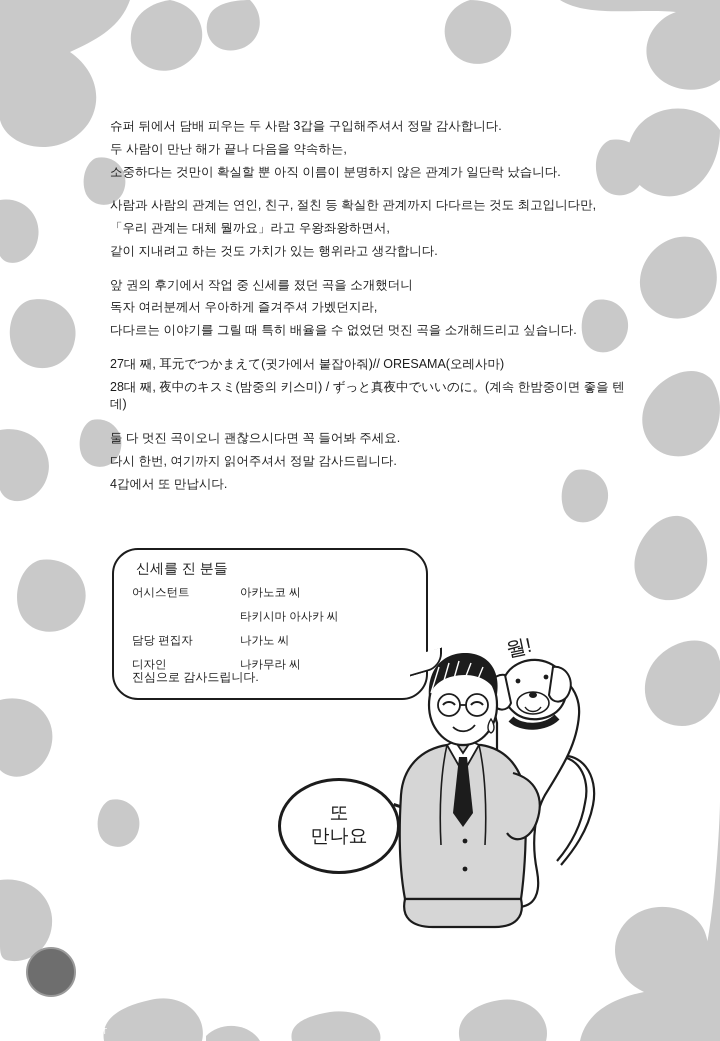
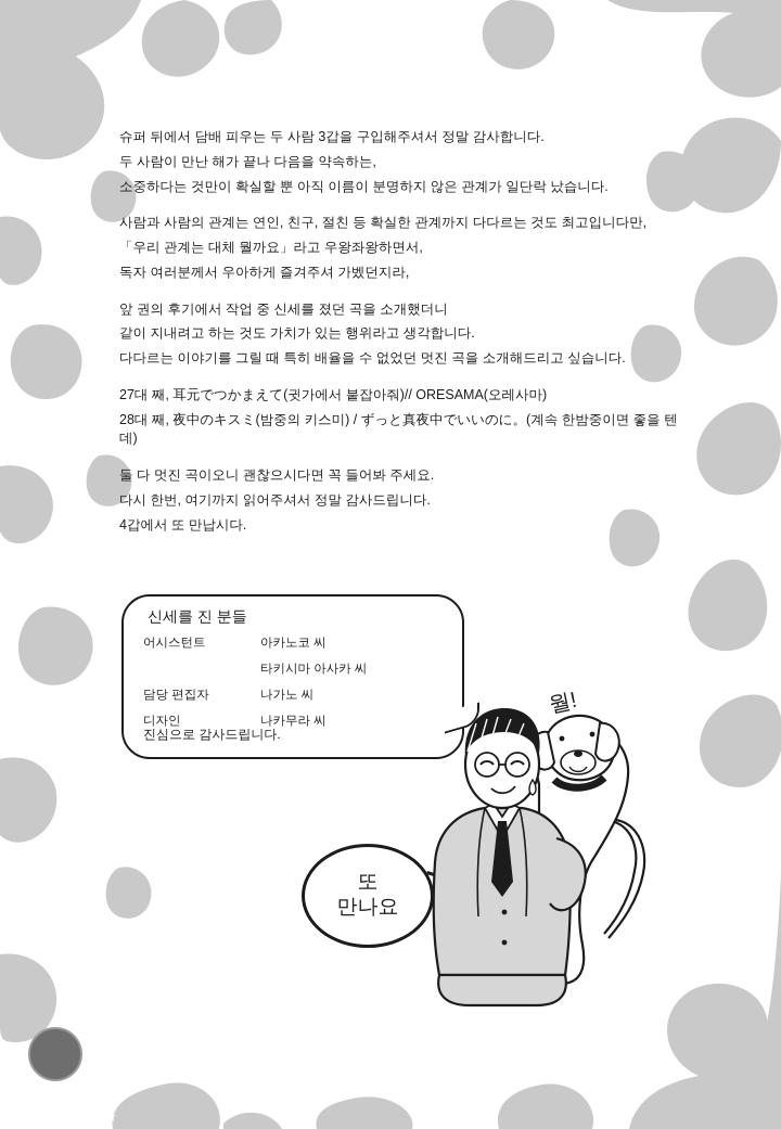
  슈퍼 뒤에서 담배 피우는 두 사람 3갑을 구입해주셔서 정말 감사합니다.
  두 사람이 만난 해가 끝나 다음을 약속하는,
  소중하다는 것만이 확실할 뿐 아직 이름이 분명하지 않은 관계가 일단락 났습니다.
  사람과 사람의 관계는 연인, 친구, 절친 등 확실한 관계까지 다다르는 것도 최고입니다만,
  「우리 관계는 대체 뭘까요」라고 우왕좌왕하면서,
- 같이 지내려고 하는 것도 가치가 있는 행위라고 생각합니다.
+ 독자 여러분께서 우아하게 즐겨주셔 가벴던지라,
  앞 권의 후기에서 작업 중 신세를 졌던 곡을 소개했더니
- 독자 여러분께서 우아하게 즐겨주셔 가벴던지라,
+ 같이 지내려고 하는 것도 가치가 있는 행위라고 생각합니다.
  다다르는 이야기를 그릴 때 특히 배율을 수 없었던 멋진 곡을 소개해드리고 싶습니다.
  27대 째, 耳元でつかまえて(귓가에서 붙잡아줘)// ORESAMA(오레사마)
  28대 째, 夜中のキスミ(밤중의 키스미) / ずっと真夜中でいいのに。(계속 한밤중이면 좋을 텐데)
  둘 다 멋진 곡이오니 괜찮으시다면 꼭 들어봐 주세요.
  다시 한번, 여기까지 읽어주셔서 정말 감사드립니다.
  4갑에서 또 만납시다.
  신세를 진 분들
  어시스턴트
  아카노코 씨
  타키시마 아사카 씨
  담당 편집자
  나가노 씨
  디자인
  나카무라 씨
  진심으로 감사드립니다.
  또
  만나요
  HTTPS://MANATOKI345.NET
